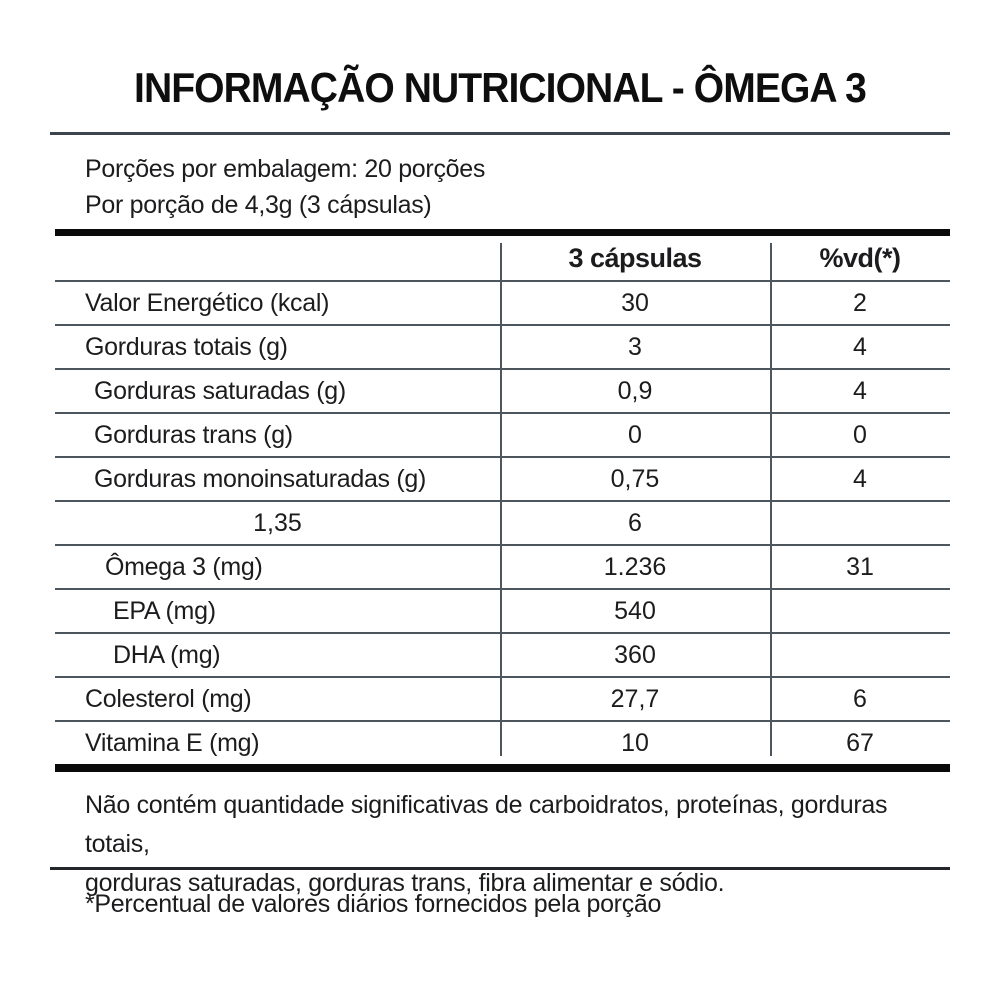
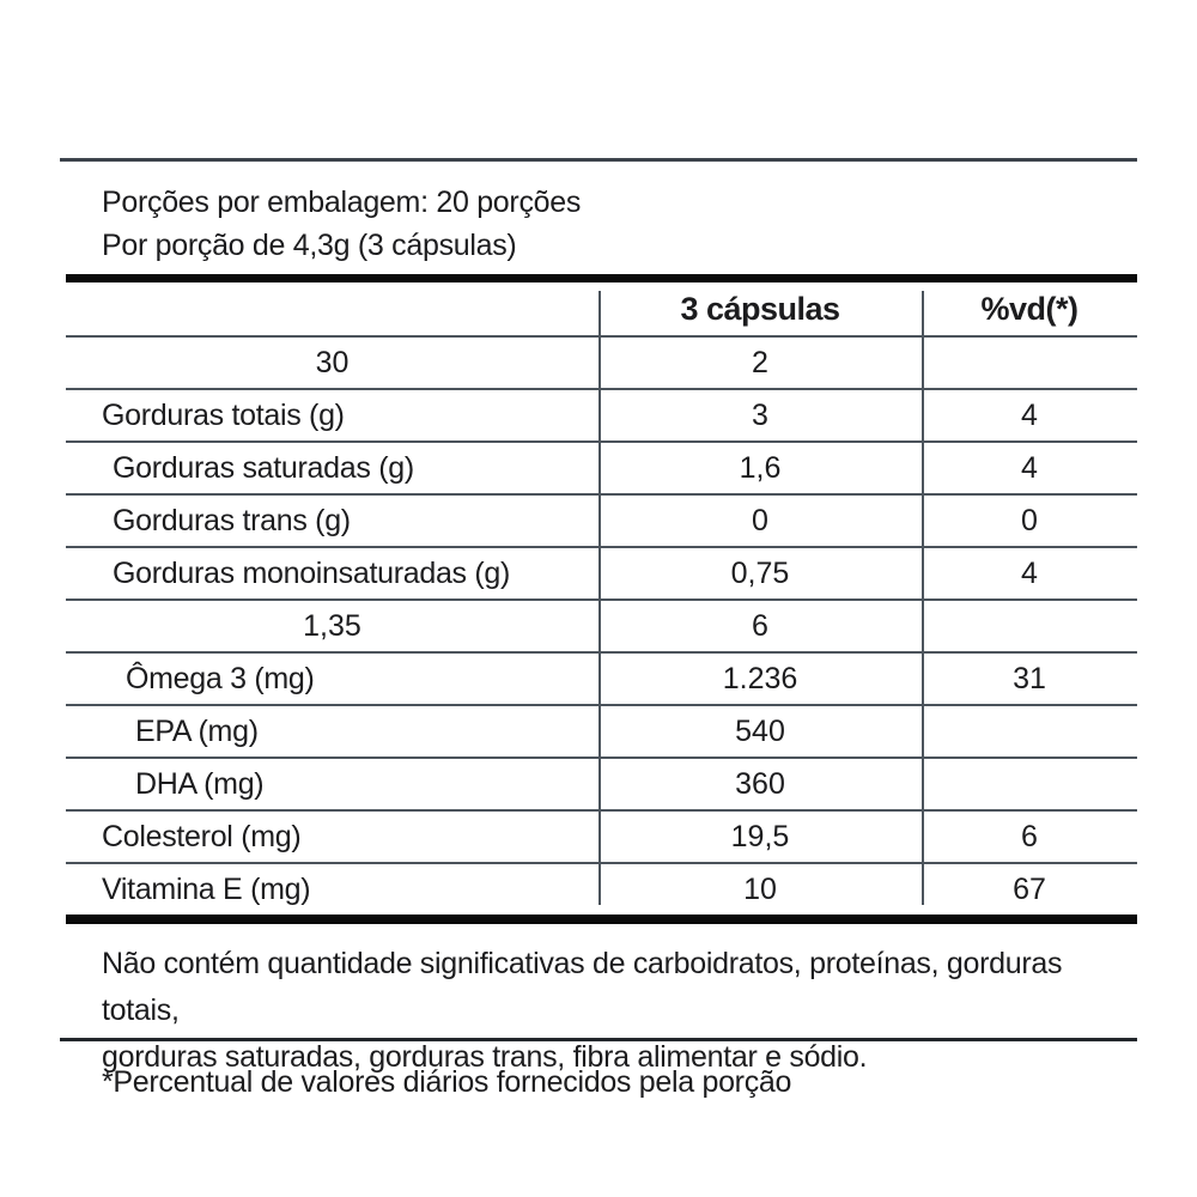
- INFORMAÇÃO NUTRICIONAL - ÔMEGA 3
  Porções por embalagem: 20 porções
  Por porção de 4,3g (3 cápsulas)
  3 cápsulas
  %vd(*)
- Valor Energético (kcal)
  30
  2
  Gorduras totais (g)
  3
  4
  Gorduras saturadas (g)
- 0,9
+ 1,6
  4
  Gorduras trans (g)
  0
  0
  Gorduras monoinsaturadas (g)
  0,75
  4
  1,35
  6
  Ômega 3 (mg)
  1.236
  31
  EPA (mg)
  540
  DHA (mg)
  360
  Colesterol (mg)
- 27,7
+ 19,5
  6
  Vitamina E (mg)
  10
  67
  Não contém quantidade significativas de carboidratos, proteínas, gorduras totais,
  gorduras saturadas, gorduras trans, fibra alimentar e sódio.
  *Percentual de valores diários fornecidos pela porção
